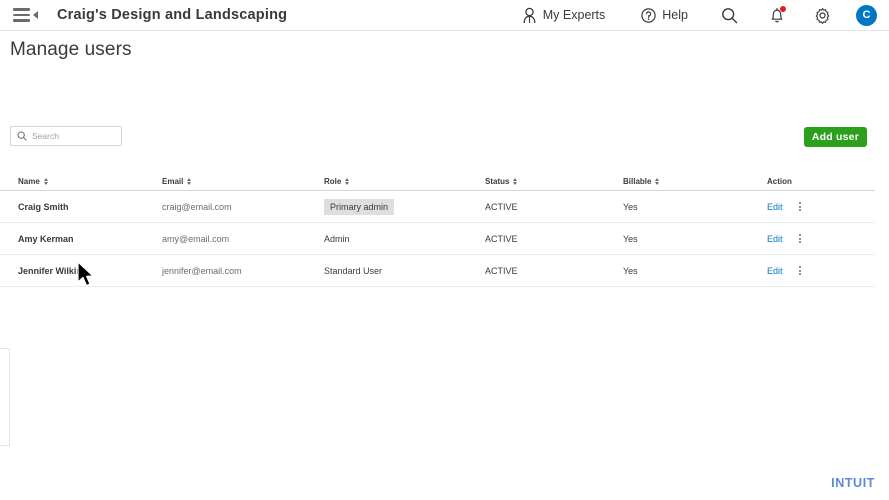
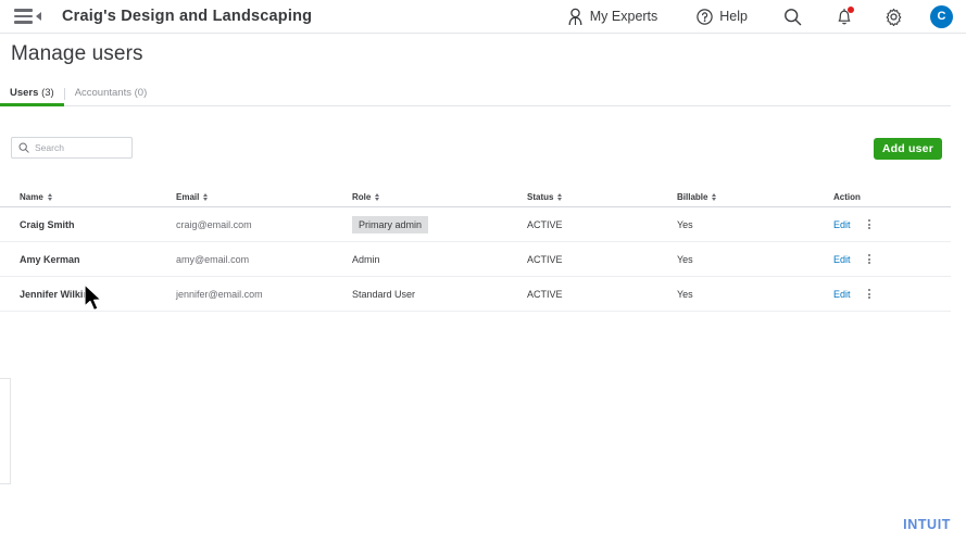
  Craig's Design and Landscaping
  My Experts
  Help
  C
  Manage users
+ Users (3)
+ Accountants (0)
  Search
  Add user
  Name
  Email
  Role
  Status
  Billable
  Action
  Craig Smith
  craig@email.com
  Primary admin
  ACTIVE
  Yes
  Edit
  Amy Kerman
  amy@email.com
  Admin
  ACTIVE
  Yes
  Edit
  Jennifer Wilki
  jennifer@email.com
  Standard User
  ACTIVE
  Yes
  Edit
  INTUIT
